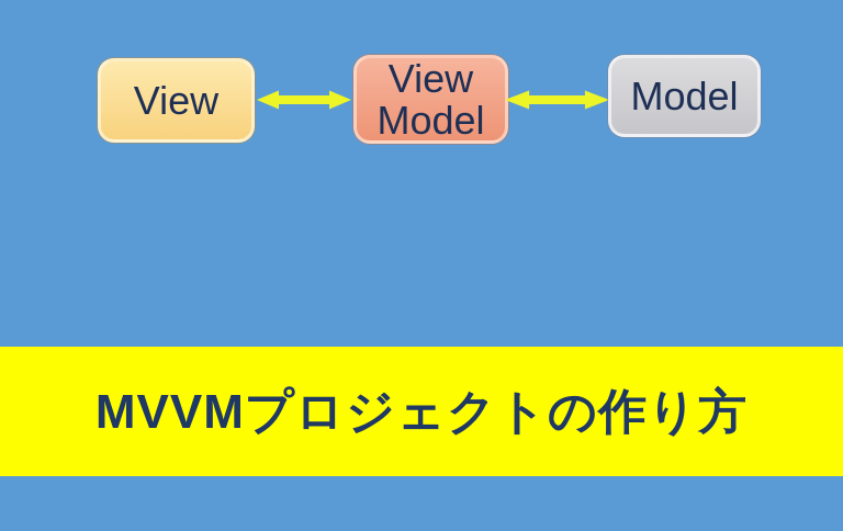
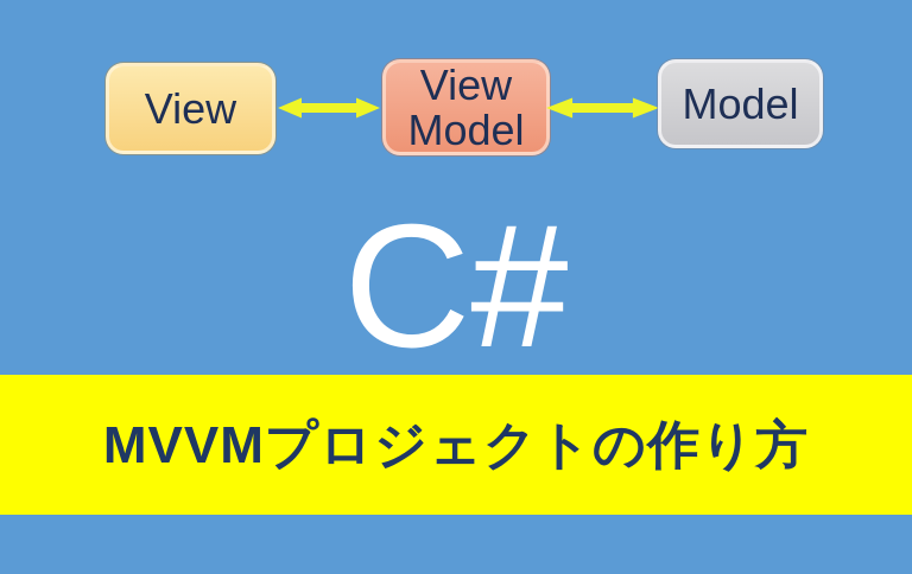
  View
  View
  Model
  Model
+ C#
  MVVMプロジェクトの作り方
